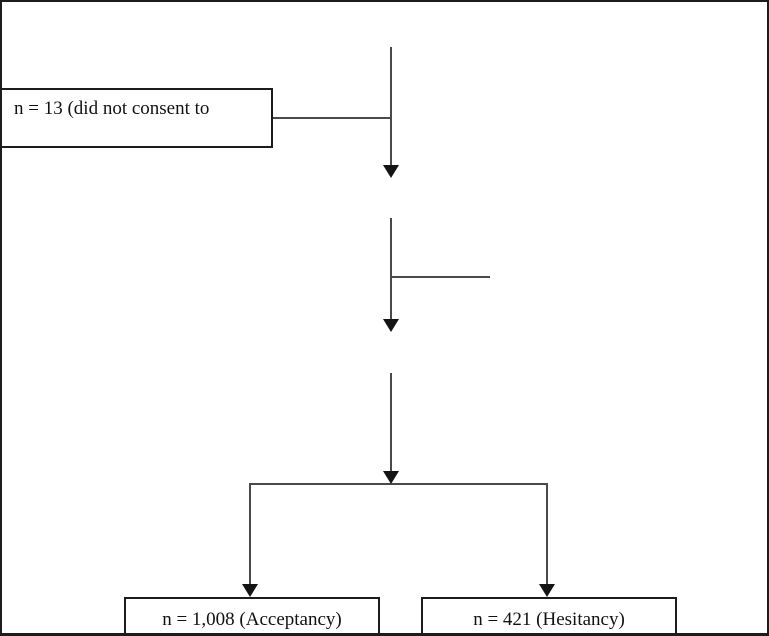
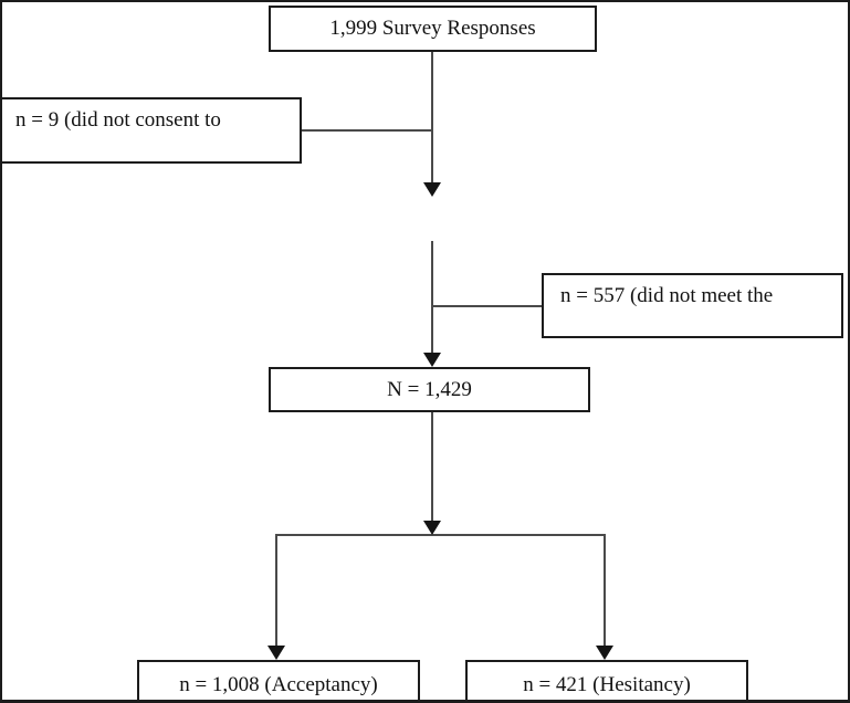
+ 1,999 Survey Responses
- n = 13 (did not consent to
+ n = 9 (did not consent to
+ n = 557 (did not meet the
+ N = 1,429
  n = 1,008 (Acceptancy)
  n = 421 (Hesitancy)
